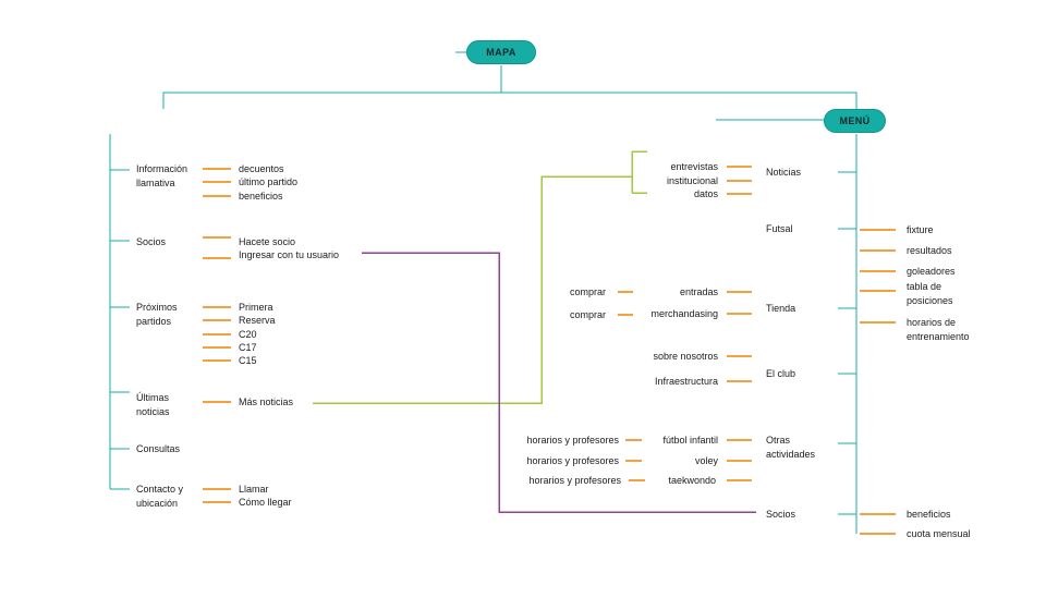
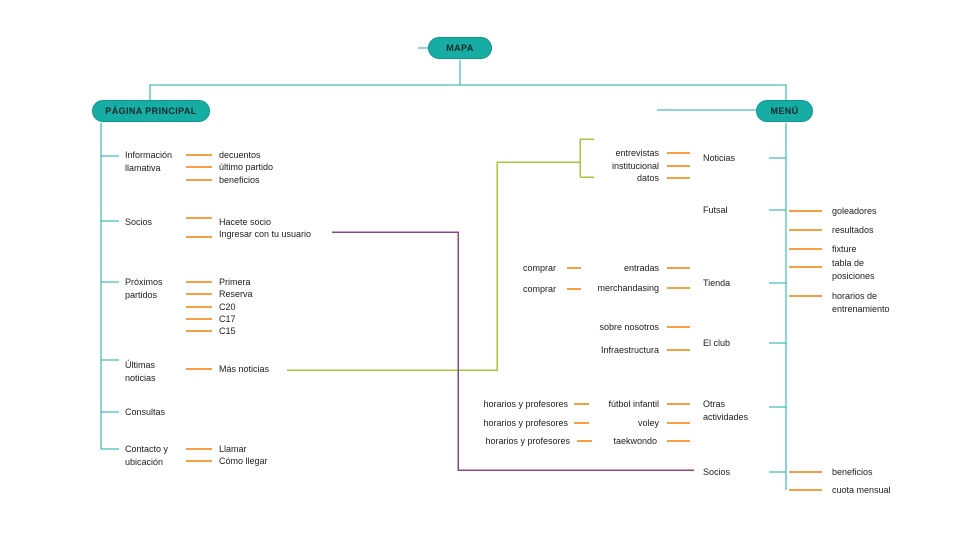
  MAPA
+ PÁGINA PRINCIPAL
  MENÚ
  Información llamativa
  Socios
  Próximos partidos
  Últimas noticias
  Consultas
  Contacto y ubicación
  decuentos
  último partido
  beneficios
  Hacete socio
  Ingresar con tu usuario
  Primera
  Reserva
  C20
  C17
  C15
  Más noticias
  Llamar
  Cómo llegar
  Noticias
  Futsal
  Tienda
  El club
  Otras actividades
  Socios
  entrevistas
  institucional
  datos
- fixture
+ goleadores
  resultados
- goleadores
+ fixture
  tabla de posiciones
  horarios de entrenamiento
  entradas
  merchandasing
  comprar
  comprar
  sobre nosotros
  Infraestructura
  fútbol infantil
  voley
  taekwondo
  horarios y profesores
  horarios y profesores
  horarios y profesores
  beneficios
  cuota mensual
